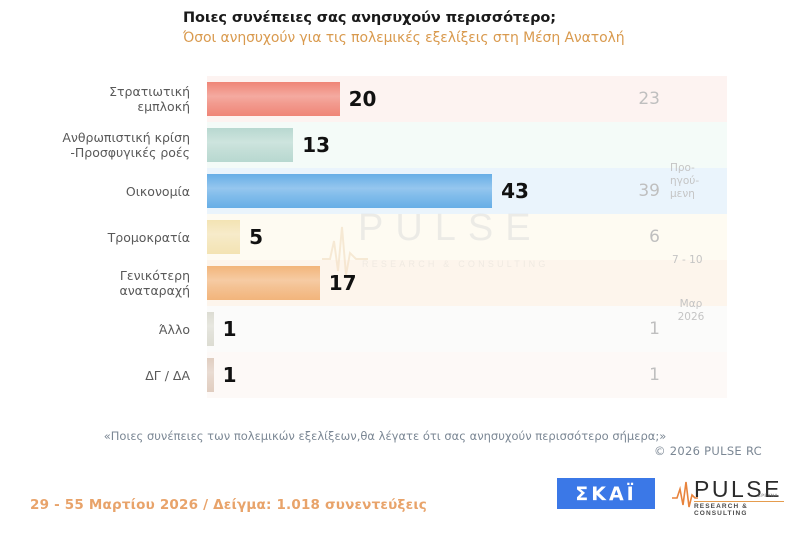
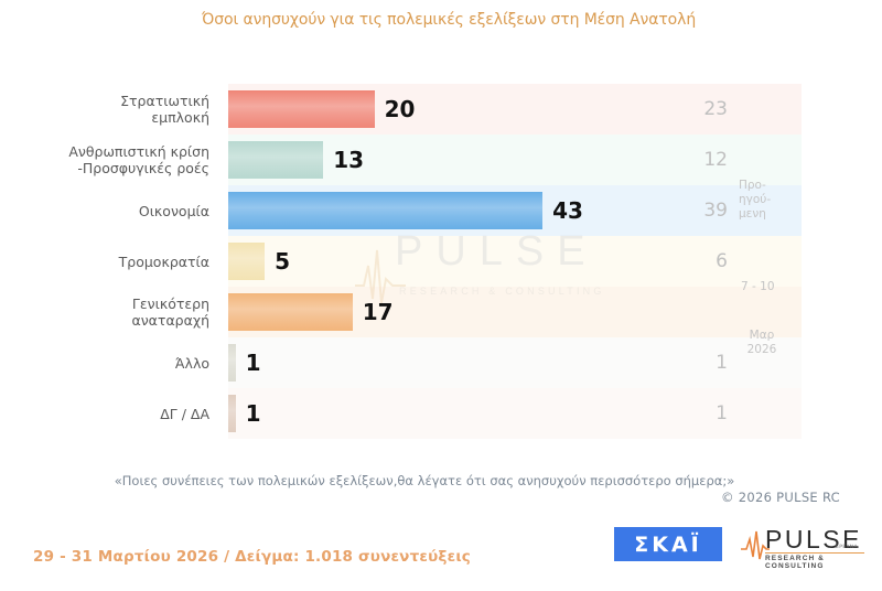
- Ποιες συνέπειες σας ανησυχούν περισσότερο;
- Όσοι ανησυχούν για τις πολεμικές εξελίξεις στη Μέση Ανατολή
+ Όσοι ανησυχούν για τις πολεμικές εξελίξεων στη Μέση Ανατολή
  PULSE
  RESEARCH & CONSULTING
  Προ-
  ηγού-
  μενη
  7 - 10
  Μαρ
  2026
  Στρατιωτική
  εμπλοκή
  20
  23
  Ανθρωπιστική κρίση
  -Προσφυγικές ροές
  13
+ 12
  Οικονομία
  43
  39
  Τρομοκρατία
  5
  6
  Γενικότερη
  αναταραχή
  17
  Άλλο
  1
  1
  ΔΓ / ΔΑ
  1
  1
  «Ποιες συνέπειες των πολεμικών εξελίξεων,θα λέγατε ότι σας ανησυχούν περισσότερο σήμερα;»
  © 2026 PULSE RC
- 29 - 55 Μαρτίου 2026 / Δείγμα: 1.018 συνεντεύξεις
+ 29 - 31 Μαρτίου 2026 / Δείγμα: 1.018 συνεντεύξεις
  ΣΚΑΪ
  PULSE
